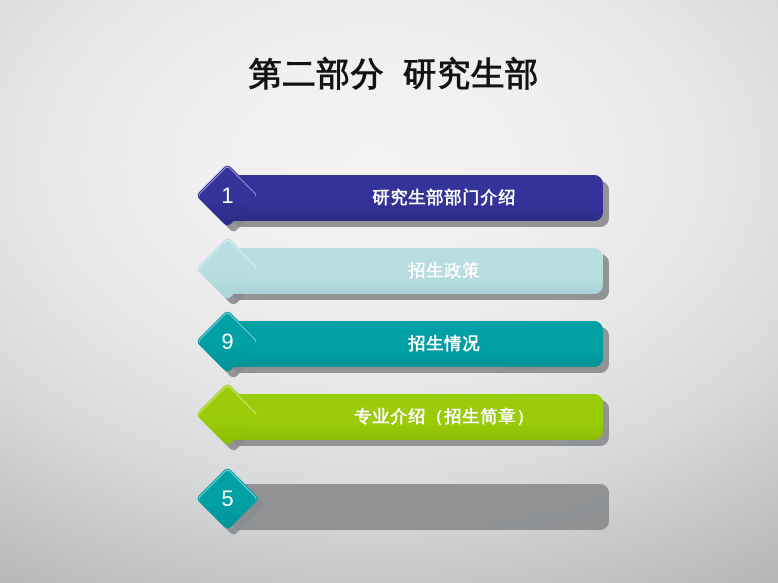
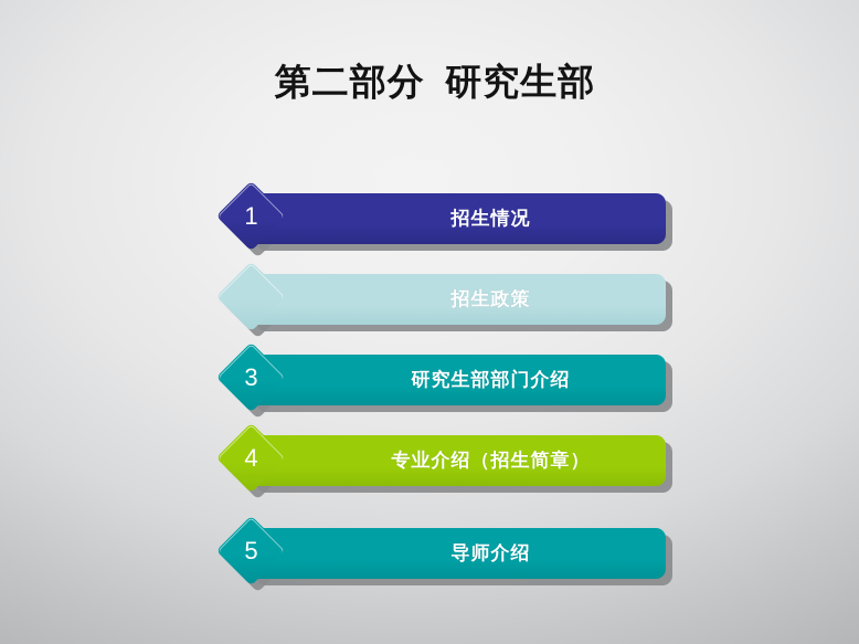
  第二部分 研究生部
- 研究生部部门介绍
+ 招生情况
  1
  招生政策
- 招生情况
+ 研究生部部门介绍
- 9
+ 3
  专业介绍（招生简章）
+ 4
+ 导师介绍
  5
